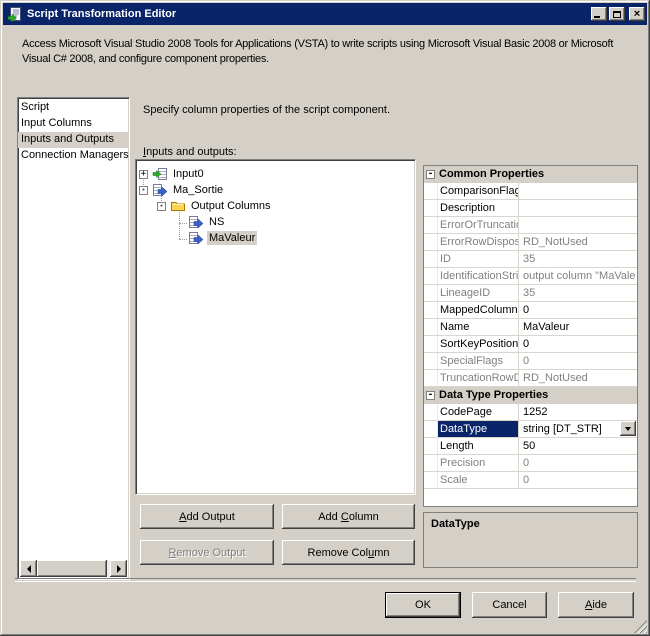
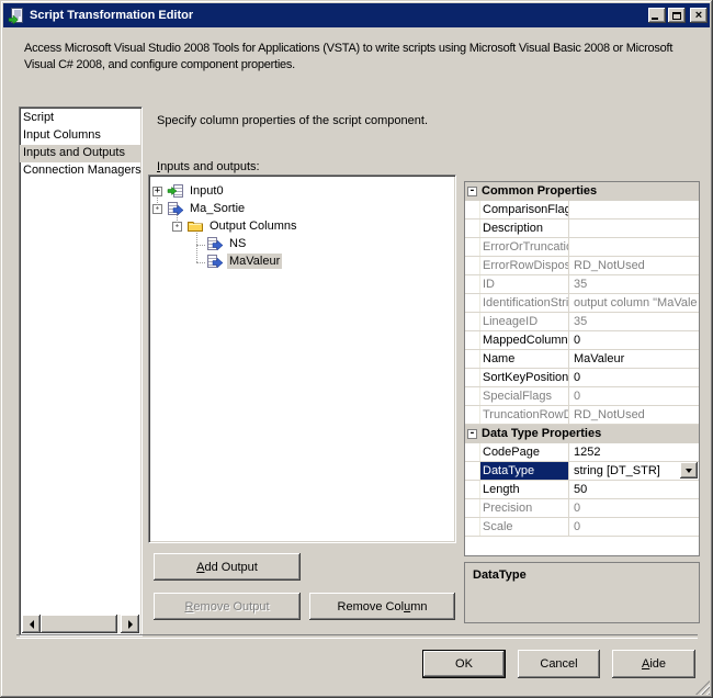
  Script Transformation Editor
  ×
  Access Microsoft Visual Studio 2008 Tools for Applications (VSTA) to write scripts using Microsoft Visual Basic 2008 or Microsoft
  Visual C# 2008, and configure component properties.
  Script
  Input Columns
  Inputs and Outputs
  Connection Managers
  Specify column properties of the script component.
  Inputs and outputs:
  +
  Input0
  -
  Ma_Sortie
  -
  Output Columns
  NS
  MaValeur
  Add Output
- Add Column
  Remove Output
  Remove Column
  -
  Common Properties
  ComparisonFlag
  Description
  ErrorRowDispos
  RD_NotUsed
  ID
  35
  IdentificationStri
  output column "MaVale
  LineageID
  35
  MappedColumn
  0
  Name
  MaValeur
  SortKeyPosition
  0
  SpecialFlags
  0
  RD_NotUsed
  -
  Data Type Properties
  CodePage
  1252
  DataType
  string [DT_STR]
  Length
  50
  Precision
  0
  Scale
  0
  DataType
  OK
  Cancel
  Aide
